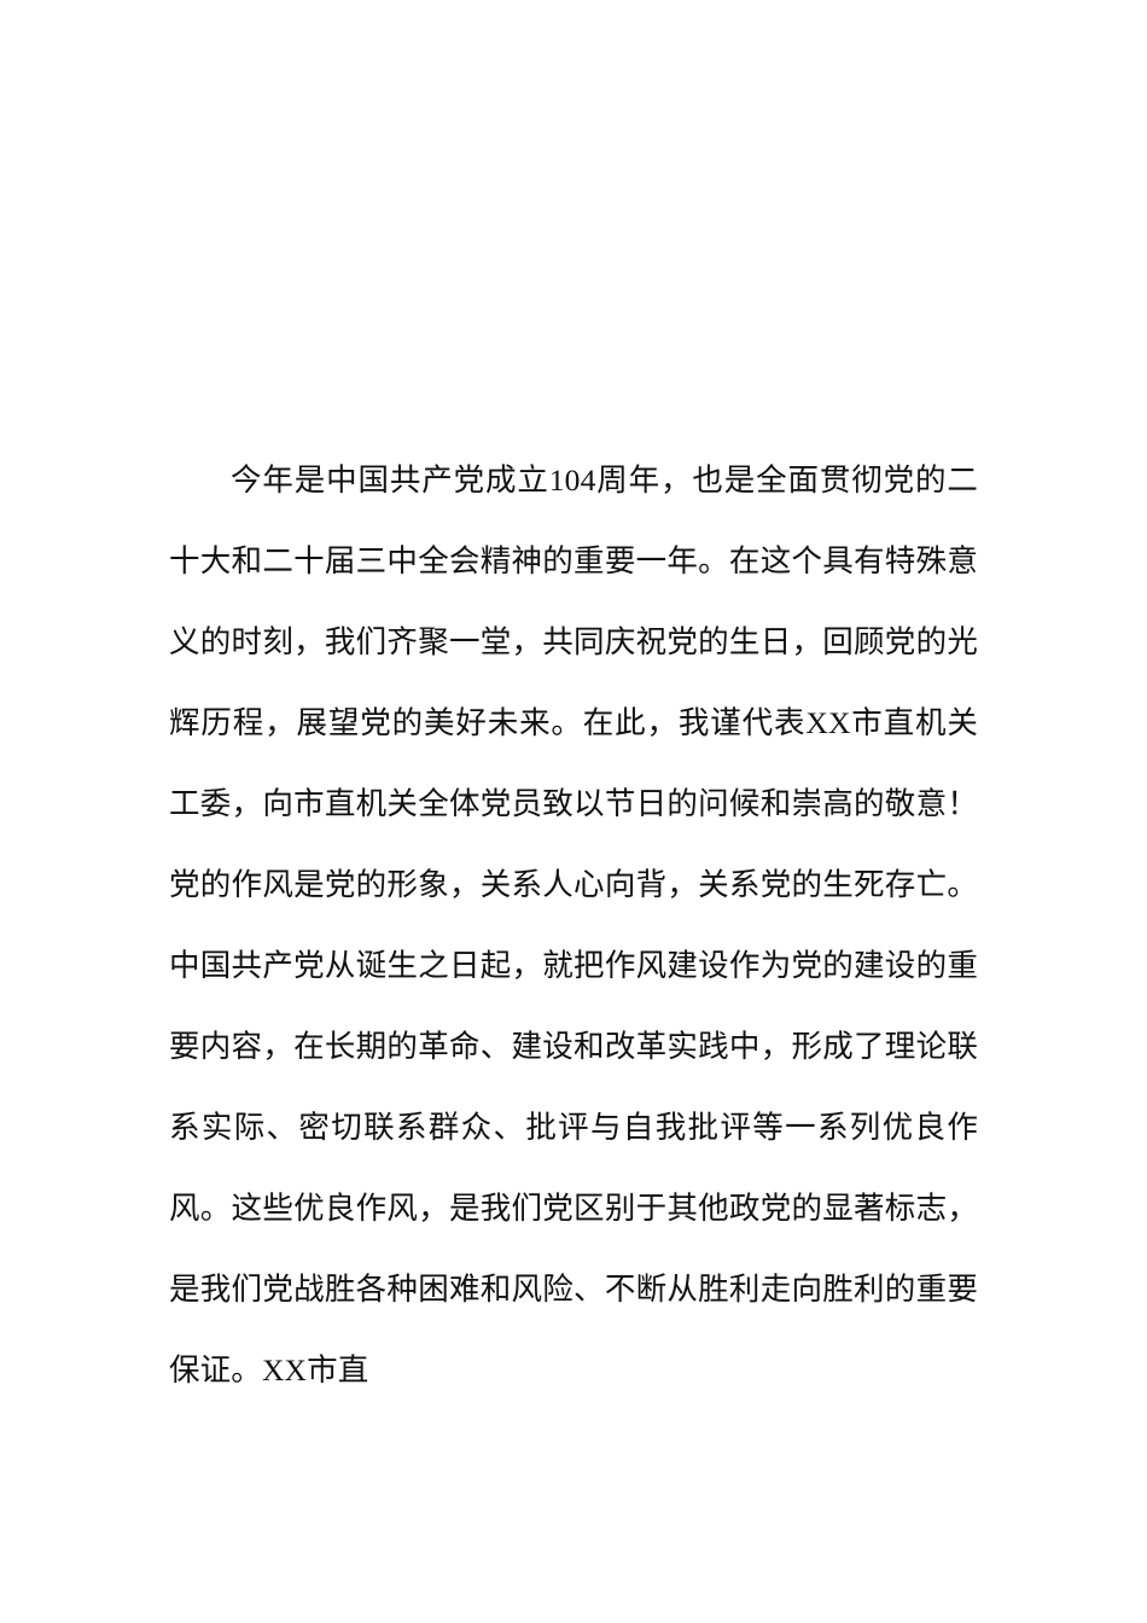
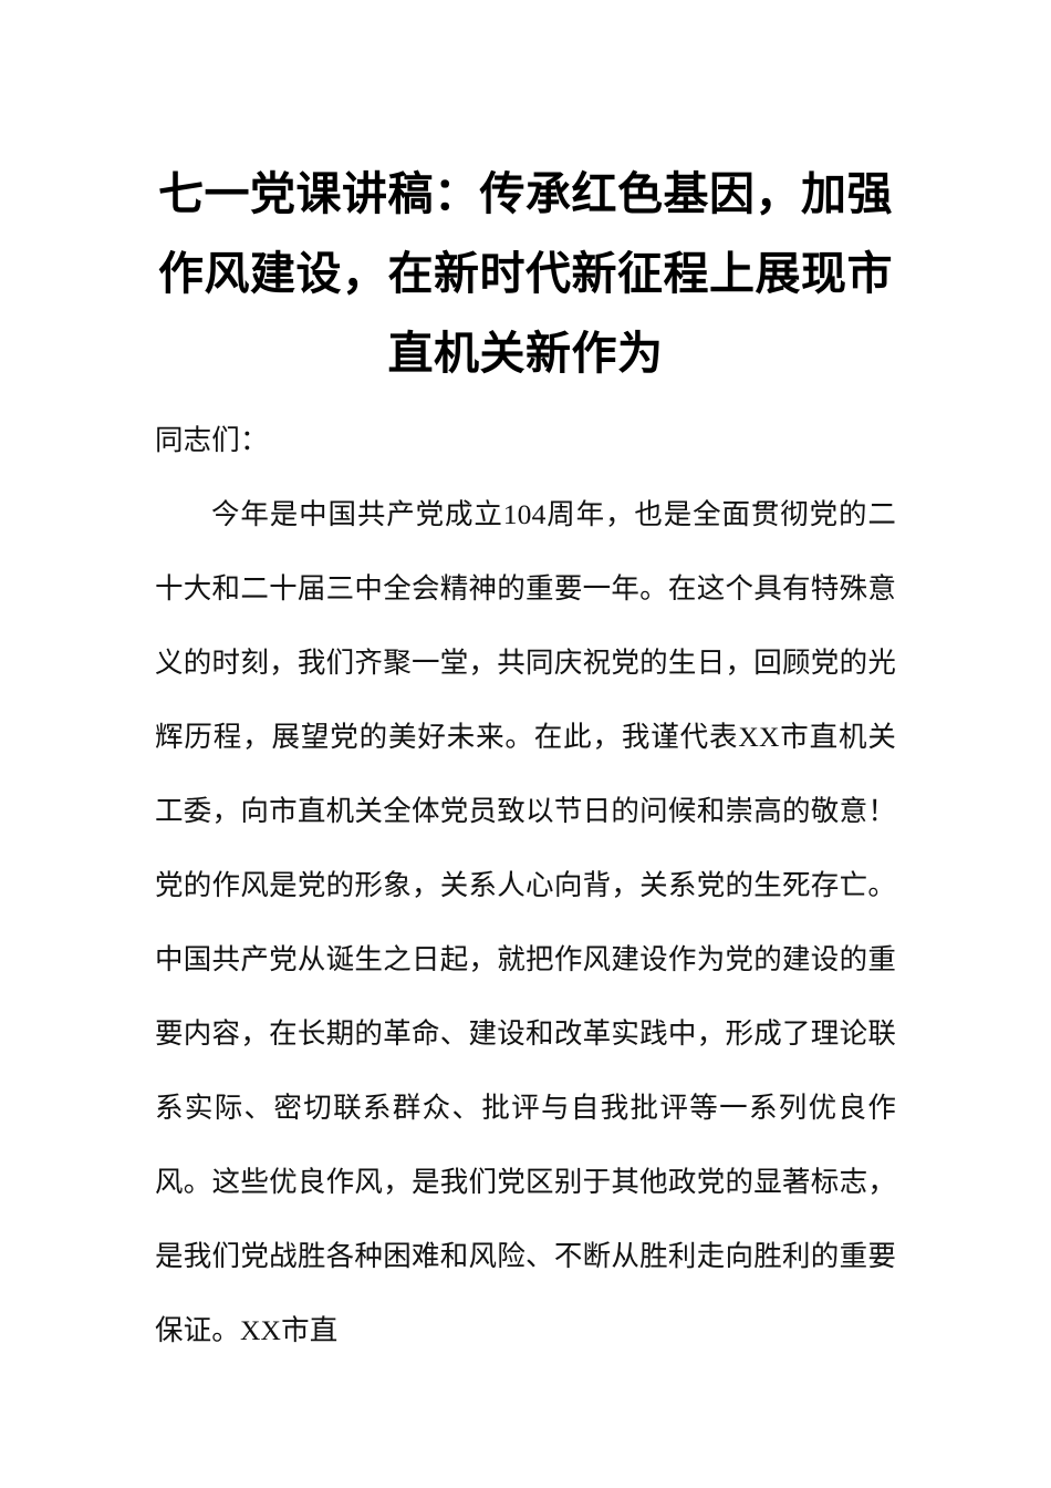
+ 七一党课讲稿：传承红色基因，加强作风建设，在新时代新征程上展现市直机关新作为
+ 同志们：
  今年是中国共产党成立104周年，也是全面贯彻党的二十大和二十届三中全会精神的重要一年。在这个具有特殊意义的时刻，我们齐聚一堂，共同庆祝党的生日，回顾党的光辉历程，展望党的美好未来。在此，我谨代表XX市直机关工委，向市直机关全体党员致以节日的问候和崇高的敬意！党的作风是党的形象，关系人心向背，关系党的生死存亡。中国共产党从诞生之日起，就把作风建设作为党的建设的重要内容，在长期的革命、建设和改革实践中，形成了理论联系实际、密切联系群众、批评与自我批评等一系列优良作风。这些优良作风，是我们党区别于其他政党的显著标志，是我们党战胜各种困难和风险、不断从胜利走向胜利的重要保证。XX市直
